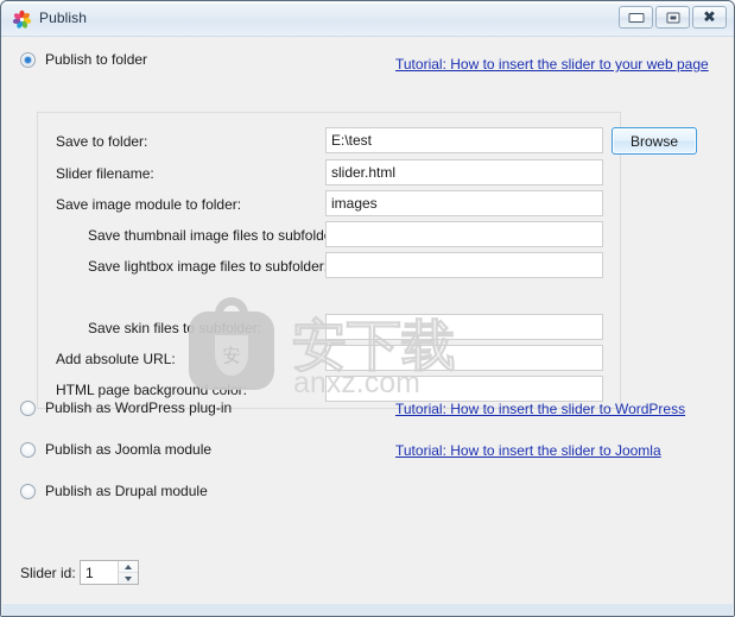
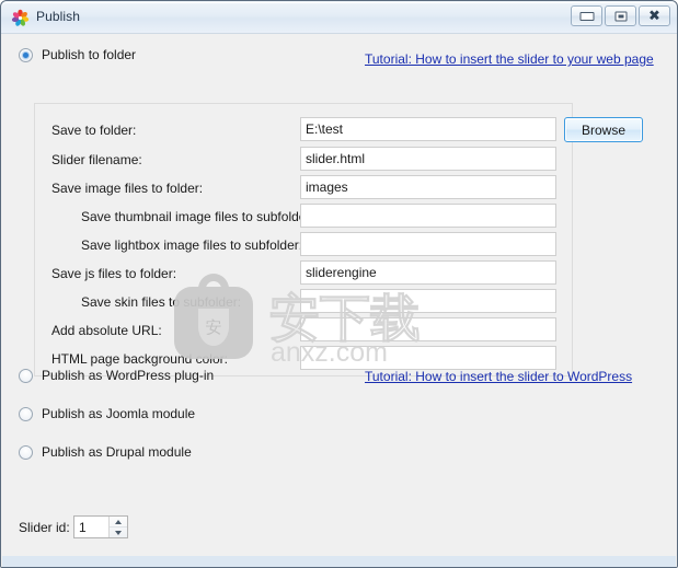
  Publish
  ✖
  Publish to folder
  Tutorial: How to insert the slider to your web page
  Save to folder:
  E:\test
  Slider filename:
  slider.html
- Save image module to folder:
+ Save image files to folder:
  images
  Save thumbnail image files to subfold
  Save lightbox image files to subfolder
+ Save js files to folder:
+ sliderengine
  Add absolute URL:
  HTML page background
  Browse
  安
  安下载
  anxz.com
  Publish as WordPress plug-in
  Tutorial: How to insert the slider to WordPress
  Publish as Joomla module
- Tutorial: How to insert the slider to Joomla
  Publish as Drupal module
  Slider id:
  1
